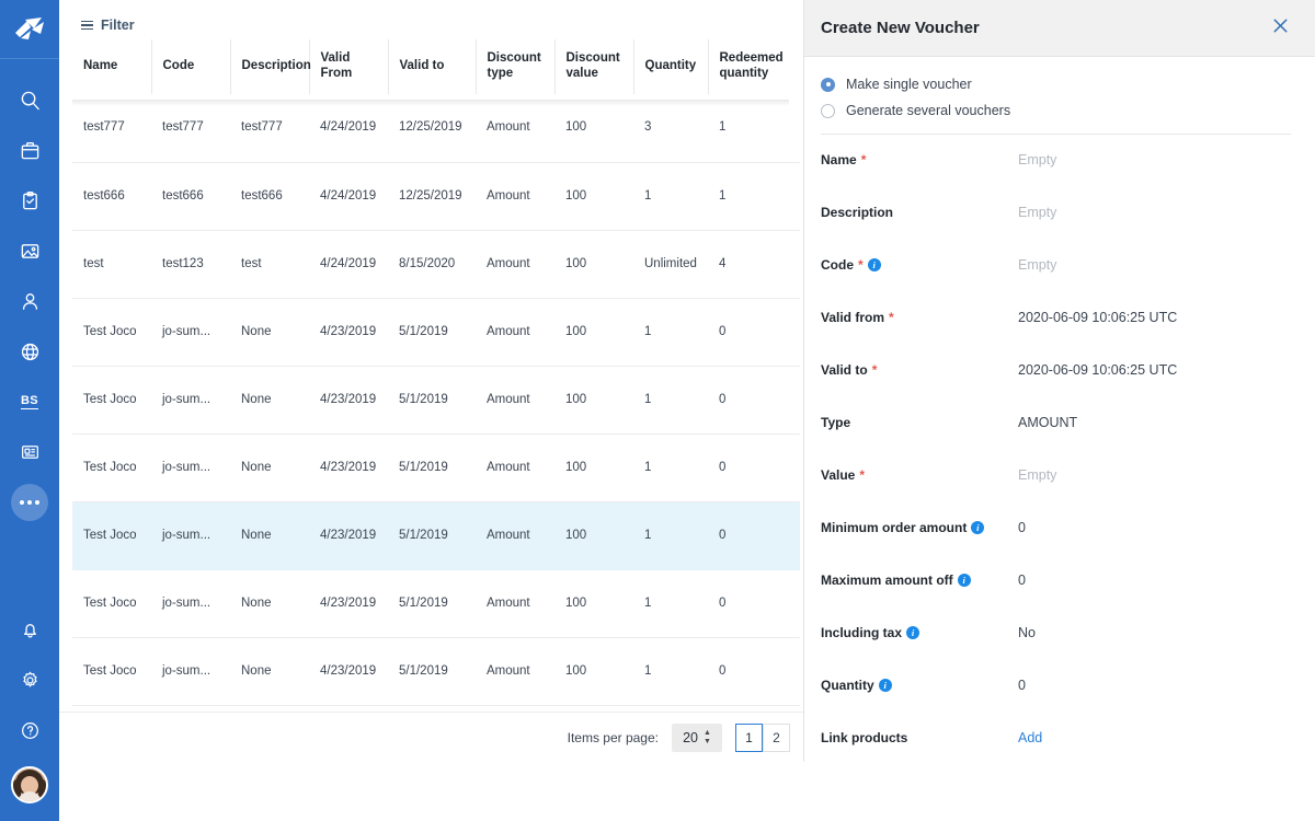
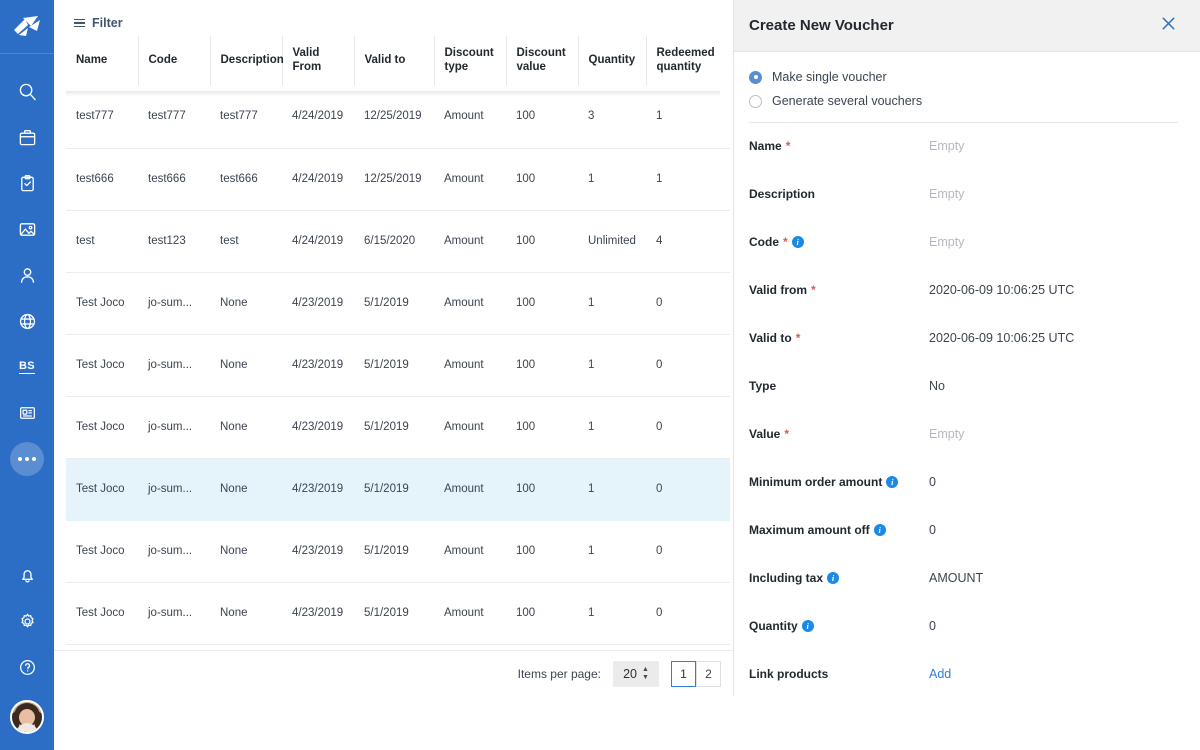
  BS
  Filter
  Name	Code	Description	Valid From	Valid to	Discount type	Discount value	Quantity	Redeemed quantity
  test777	test777	test777	4/24/2019	12/25/2019	Amount	100	3	1
  test666	test666	test666	4/24/2019	12/25/2019	Amount	100	1	1
- test	test123	test	4/24/2019	8/15/2020	Amount	100	Unlimited	4
+ test	test123	test	4/24/2019	6/15/2020	Amount	100	Unlimited	4
  Test Joco	jo-sum...	None	4/23/2019	5/1/2019	Amount	100	1	0
  Test Joco	jo-sum...	None	4/23/2019	5/1/2019	Amount	100	1	0
  Test Joco	jo-sum...	None	4/23/2019	5/1/2019	Amount	100	1	0
  Test Joco	jo-sum...	None	4/23/2019	5/1/2019	Amount	100	1	0
  Test Joco	jo-sum...	None	4/23/2019	5/1/2019	Amount	100	1	0
  Test Joco	jo-sum...	None	4/23/2019	5/1/2019	Amount	100	1	0
  Items per page:
  20
  1
  2
  Create New Voucher
  Make single voucher
  Generate several vouchers
  Name
  *
  Empty
  Description
  Empty
  Code
  *
  i
  Empty
  Valid from
  *
  2020-06-09 10:06:25 UTC
  Valid to
  *
  2020-06-09 10:06:25 UTC
  Type
- AMOUNT
+ No
  Value
  *
  Empty
  Minimum order amount
  i
  0
  Maximum amount off
  i
  0
  Including tax
  i
- No
+ AMOUNT
  Quantity
  i
  0
  Link products
  Add
